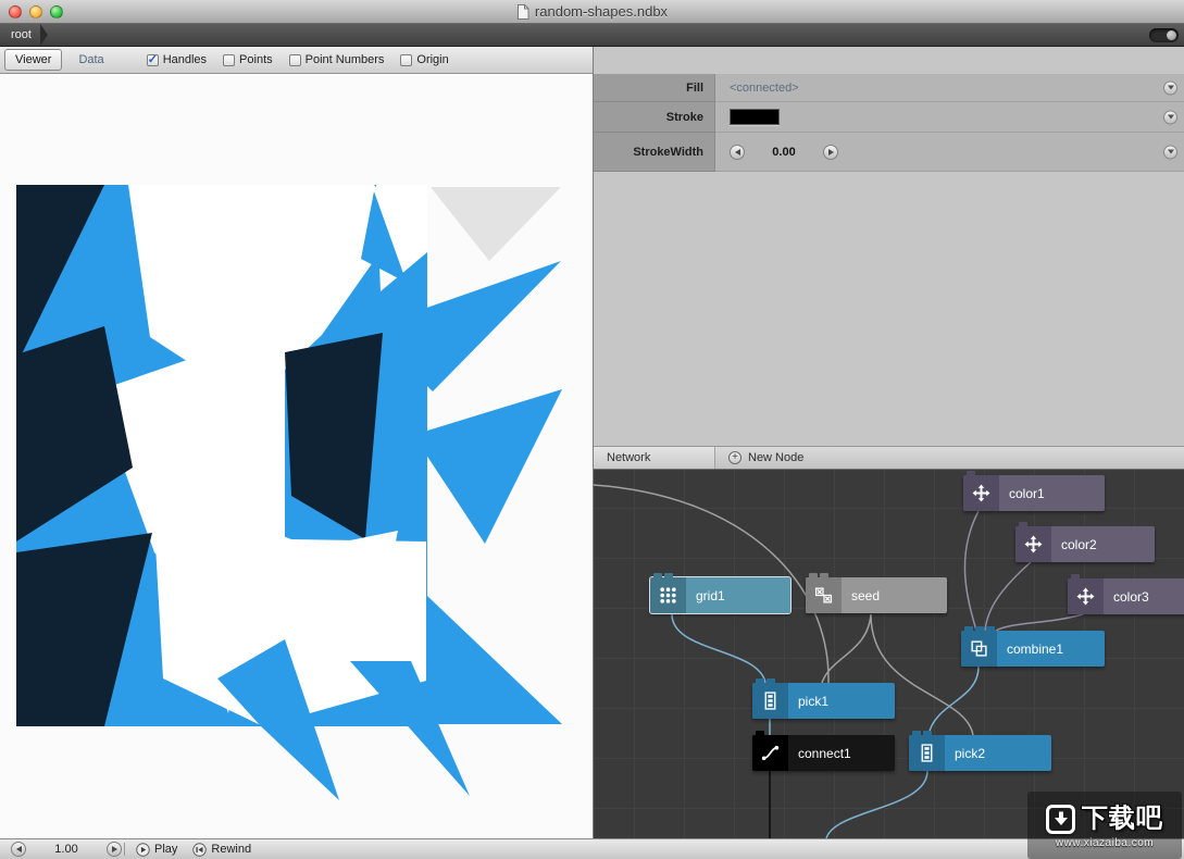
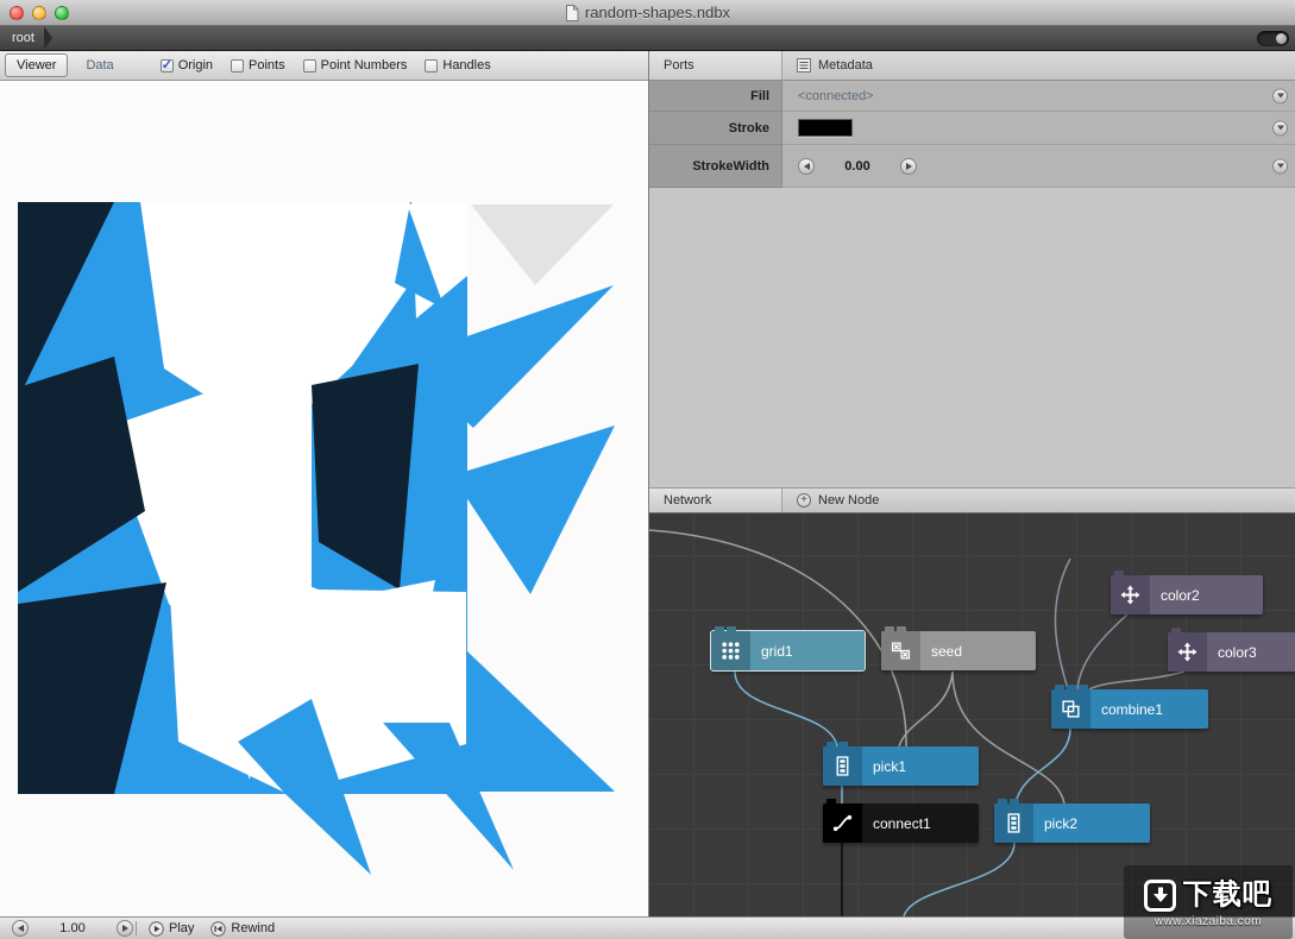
  random-shapes.ndbx
  root
  Viewer
  Data
- Handles
+ Origin
  Points
  Point Numbers
- Origin
+ Handles
+ Ports
+ Metadata
  Fill
  <connected>
  Stroke
  StrokeWidth
  0.00
  Network
  +
  New Node
- color1
  color2
  color3
  grid1
  seed
  combine1
  pick1
  connect1
  pick2
  1.00
  Play
  Rewind
  下载吧
  www.xiazaiba.com
